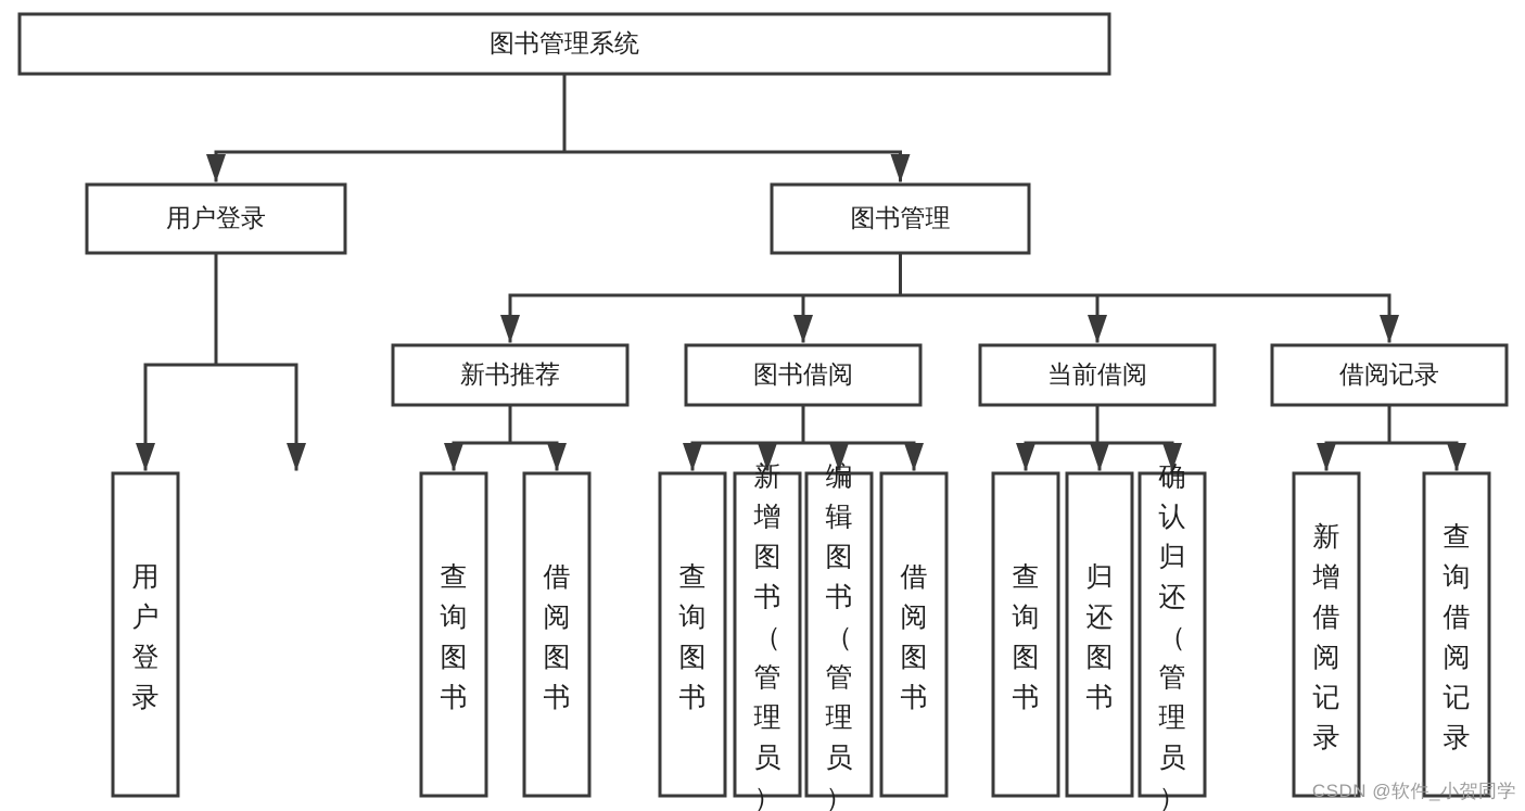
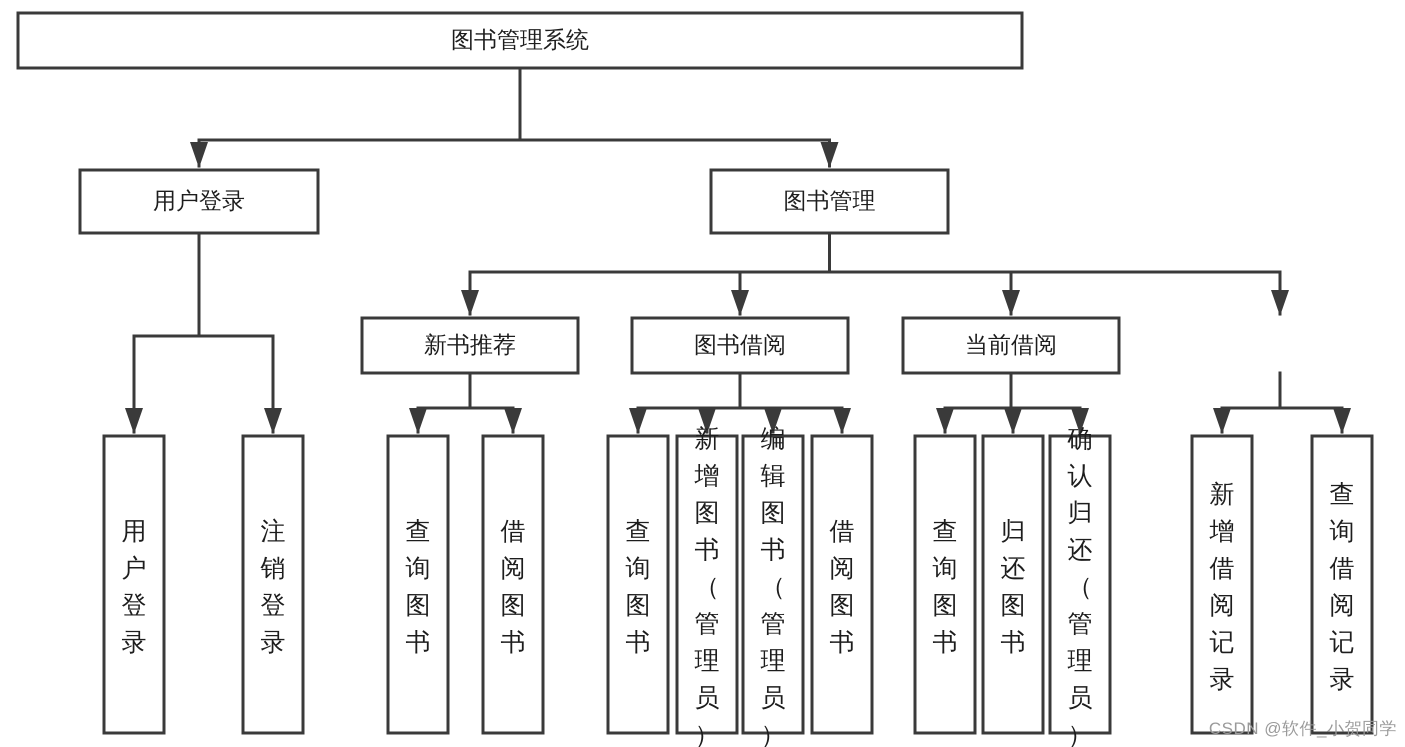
  图书管理系统
  用户登录
  图书管理
  新书推荐
  图书借阅
  当前借阅
- 借阅记录
  用户登录
+ 注销登录
  查询图书
  借阅图书
  查询图书
  新增图书（管理员）
  编辑图书（管理员）
  借阅图书
  查询图书
  归还图书
  确认归还（管理员）
  新增借阅记录
  查询借阅记录
  CSDN @软件_小贺同学
